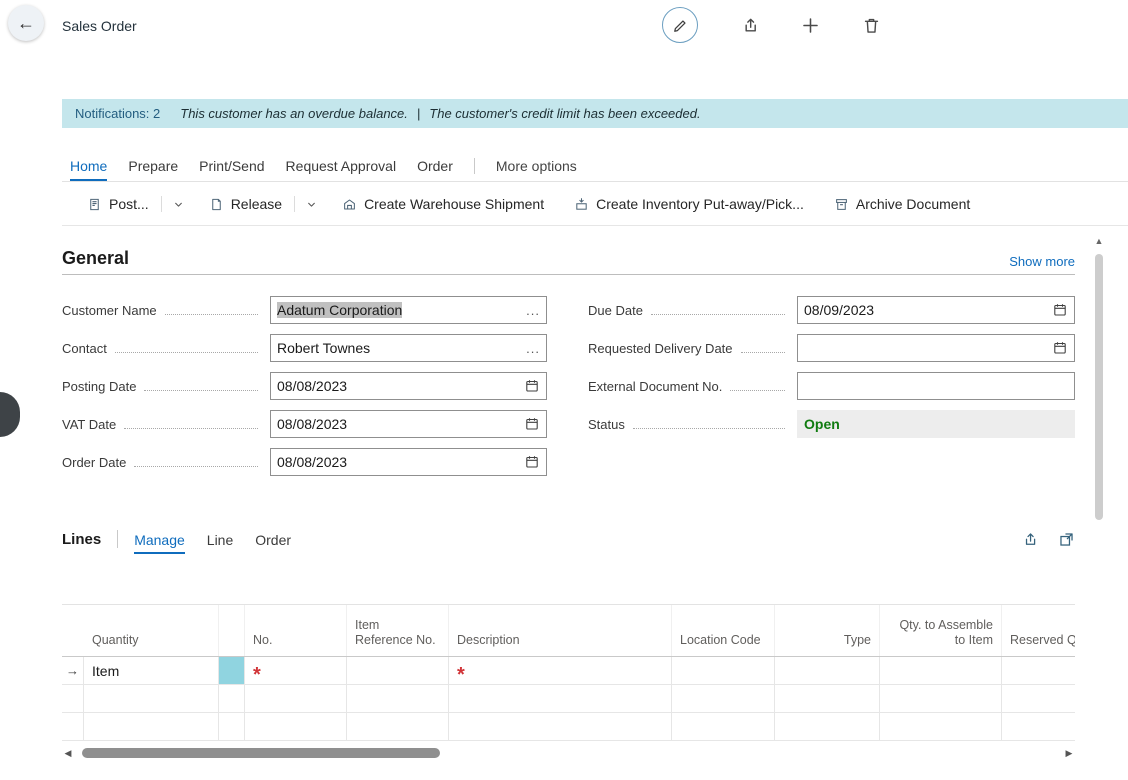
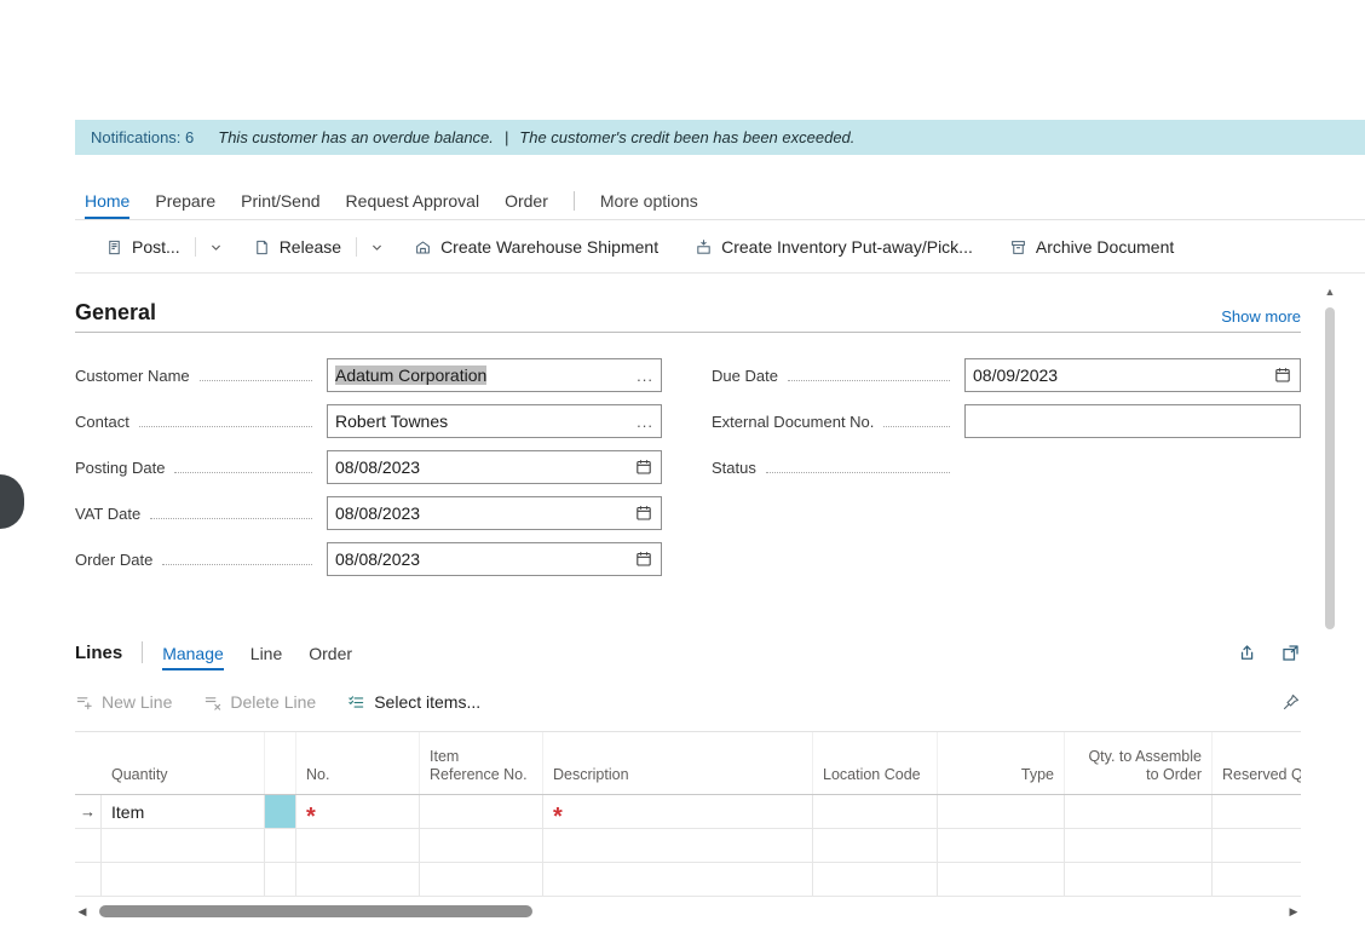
- ←
- Sales Order
- Notifications: 2
+ Notifications: 6
  This customer has an overdue balance.
  |
- The customer's credit limit has been exceeded.
+ The customer's credit been has been exceeded.
  Home
  Prepare
  Print/Send
  Request Approval
  Order
  More options
  Post...
  Release
  Create Warehouse Shipment
  Create Inventory Put-away/Pick...
  Archive Document
  General
  Show more
  Customer Name
  Adatum Corporation
  ...
  Contact
  Robert Townes
  ...
  Posting Date
  08/08/2023
  VAT Date
  08/08/2023
  Order Date
  08/08/2023
  Due Date
  08/09/2023
- Requested Delivery Date
  External Document No.
  Status
- Open
  Lines
  Manage
  Line
  Order
+ New Line
+ Delete Line
+ Select items...
  Quantity
  No.
  Item Reference No.
  Description
  Location Code
  Type
- Qty. to Assemble to Item
+ Qty. to Assemble to Order
  →
  Item
  *
  *
  ◀
  ▶
  ▲
